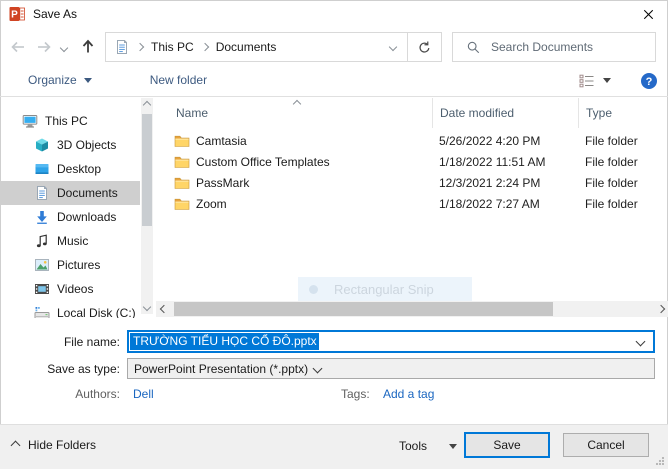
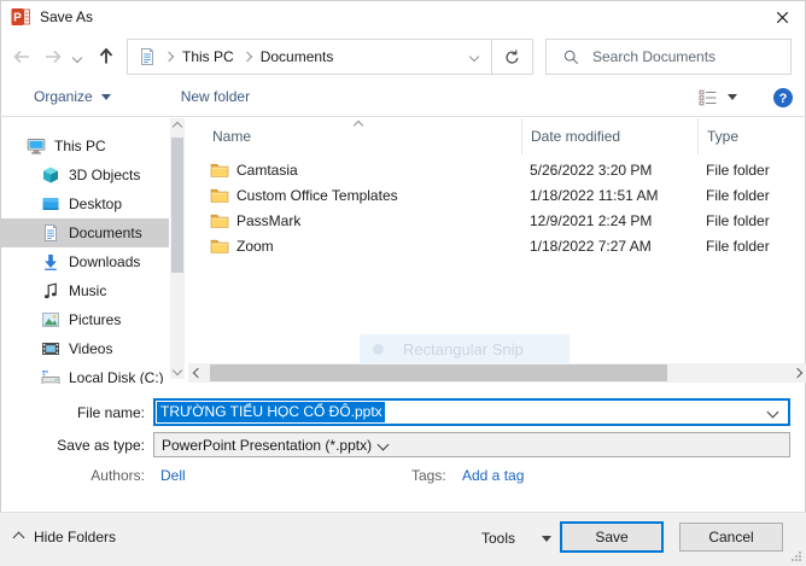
  Save As
  This PC
  Documents
  Search Documents
  Organize
  New folder
  This PC
  3D Objects
  Desktop
  Documents
  Downloads
  Music
  Pictures
  Videos
  Local Disk (C:)
  Name
  Date modified
  Type
  Camtasia
- 5/26/2022 4:20 PM
+ 5/26/2022 3:20 PM
  File folder
  Custom Office Templates
  1/18/2022 11:51 AM
  File folder
  PassMark
- 12/3/2021 2:24 PM
+ 12/9/2021 2:24 PM
  File folder
  Zoom
  1/18/2022 7:27 AM
  File folder
  Rectangular Snip
  File name:
  TRƯỜNG TIỂU HỌC CỔ ĐÔ.pptx
  Save as type:
  PowerPoint Presentation (*.pptx)
  Authors:
  Dell
  Tags:
  Add a tag
  Hide Folders
  Tools
  Save
  Cancel
